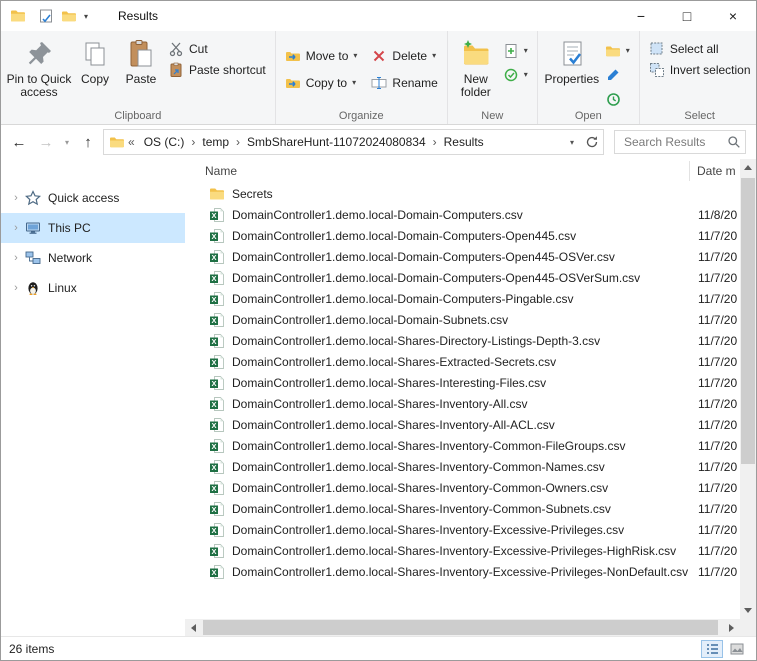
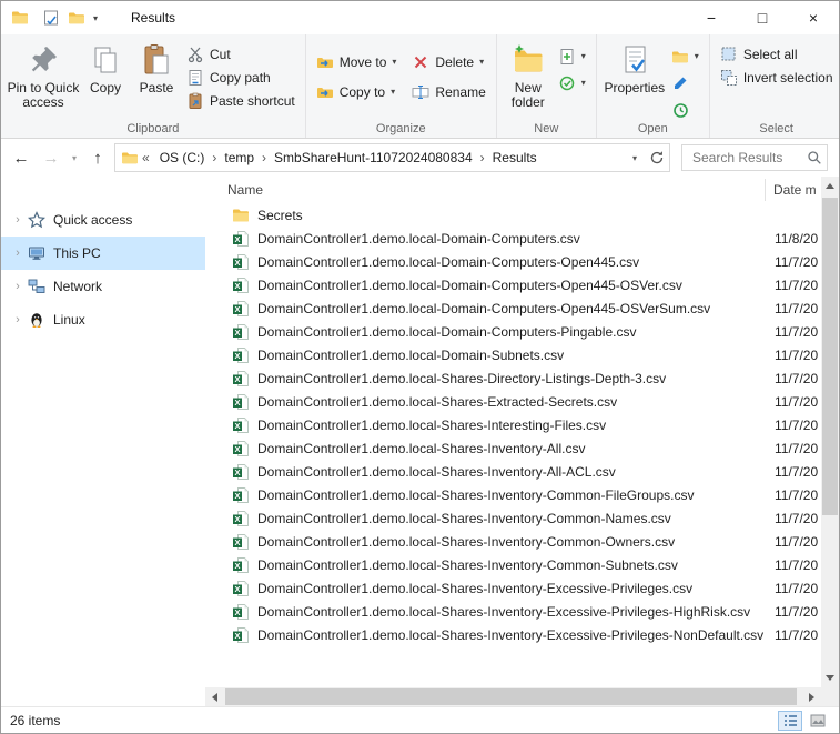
  ▾
  Results
  −
  □
  ×
  Pin to Quick access
  Copy
  Paste
  Cut
+ Copy path
  Paste shortcut
  Clipboard
  Move to
  ▾
  Delete
  ▾
  Copy to
  ▾
  Rename
  Organize
  New folder
  ▾
  ▾
  New
  Properties
  ▾
  Open
  Select all
  Invert selection
  Select
  ←
  →
  ▾
  ↑
  «
  OS (C:)
  ›
  temp
  ›
  SmbShareHunt-11072024080834
  ›
  Results
  ▾
  Search Results
  ›
  Quick access
  ›
  This PC
  ›
  Network
  ›
  Linux
  Name
  Date m
  Secrets
  X
  DomainController1.demo.local-Domain-Computers.csv
  11/8/20
  X
  DomainController1.demo.local-Domain-Computers-Open445.csv
  11/7/20
  X
  DomainController1.demo.local-Domain-Computers-Open445-OSVer.csv
  11/7/20
  X
  DomainController1.demo.local-Domain-Computers-Open445-OSVerSum.csv
  11/7/20
  X
  DomainController1.demo.local-Domain-Computers-Pingable.csv
  11/7/20
  X
  DomainController1.demo.local-Domain-Subnets.csv
  11/7/20
  X
  DomainController1.demo.local-Shares-Directory-Listings-Depth-3.csv
  11/7/20
  X
  DomainController1.demo.local-Shares-Extracted-Secrets.csv
  11/7/20
  X
  DomainController1.demo.local-Shares-Interesting-Files.csv
  11/7/20
  X
  DomainController1.demo.local-Shares-Inventory-All.csv
  11/7/20
  X
  DomainController1.demo.local-Shares-Inventory-All-ACL.csv
  11/7/20
  X
  DomainController1.demo.local-Shares-Inventory-Common-FileGroups.csv
  11/7/20
  X
  DomainController1.demo.local-Shares-Inventory-Common-Names.csv
  11/7/20
  X
  DomainController1.demo.local-Shares-Inventory-Common-Owners.csv
  11/7/20
  X
  DomainController1.demo.local-Shares-Inventory-Common-Subnets.csv
  11/7/20
  X
  DomainController1.demo.local-Shares-Inventory-Excessive-Privileges.csv
  11/7/20
  X
  DomainController1.demo.local-Shares-Inventory-Excessive-Privileges-HighRisk.csv
  11/7/20
  X
  DomainController1.demo.local-Shares-Inventory-Excessive-Privileges-NonDefault.csv
  11/7/20
  26 items
